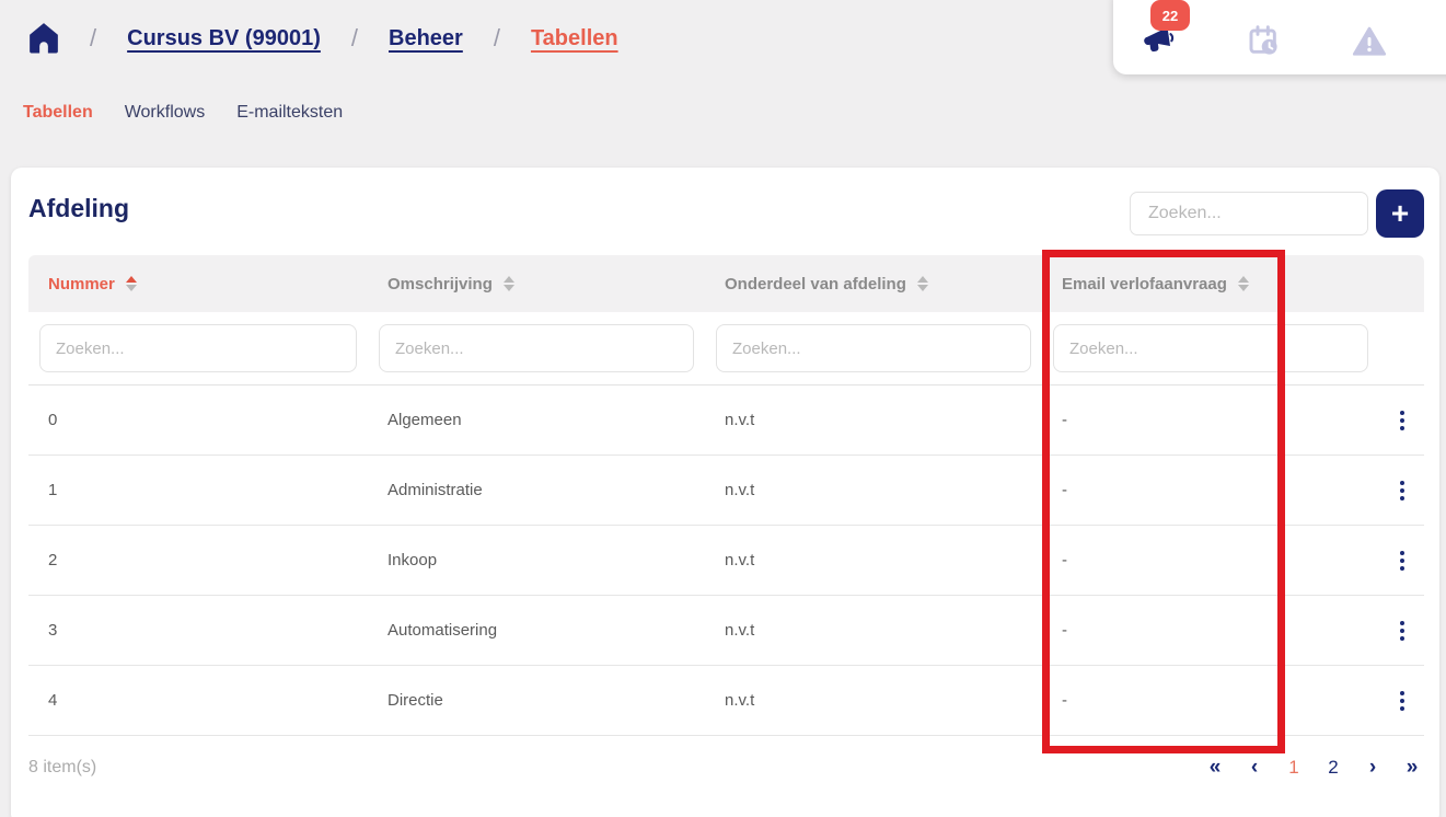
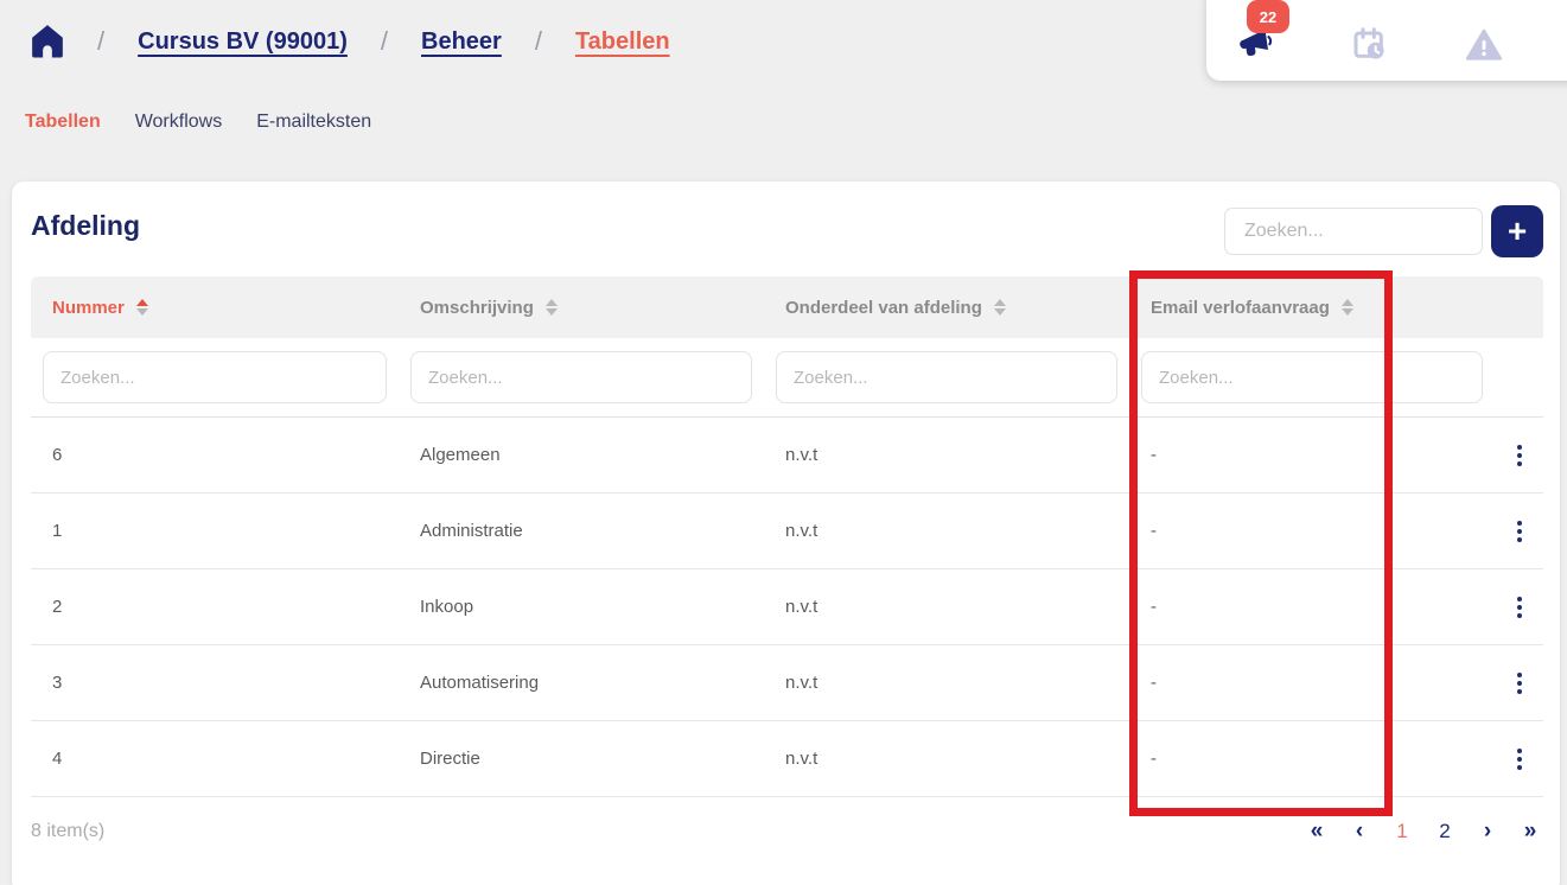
  /
  Cursus BV (99001)
  /
  Beheer
  /
  Tabellen
  22
  Tabellen
  Workflows
  E-mailteksten
  Afdeling
  Zoeken...
  +
  Nummer
  Omschrijving
  Onderdeel van afdeling
  Email verlofaanvraag
  Zoeken...
  Zoeken...
  Zoeken...
  Zoeken...
- 0
+ 6
  Algemeen
  n.v.t
  -
  1
  Administratie
  n.v.t
  -
  2
  Inkoop
  n.v.t
  -
  3
  Automatisering
  n.v.t
  -
  4
  Directie
  n.v.t
  -
  8 item(s)
  «
  ‹
  1
  2
  ›
  »
